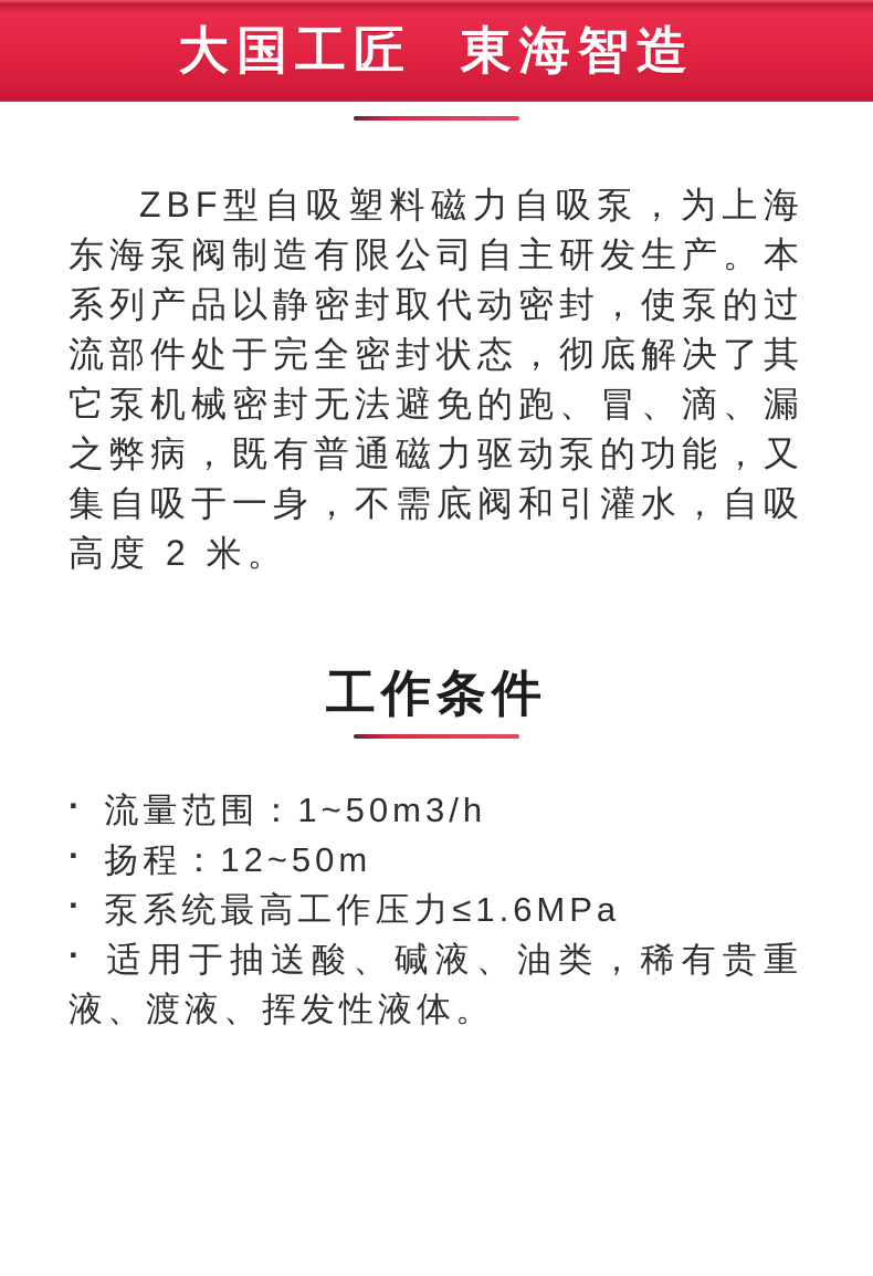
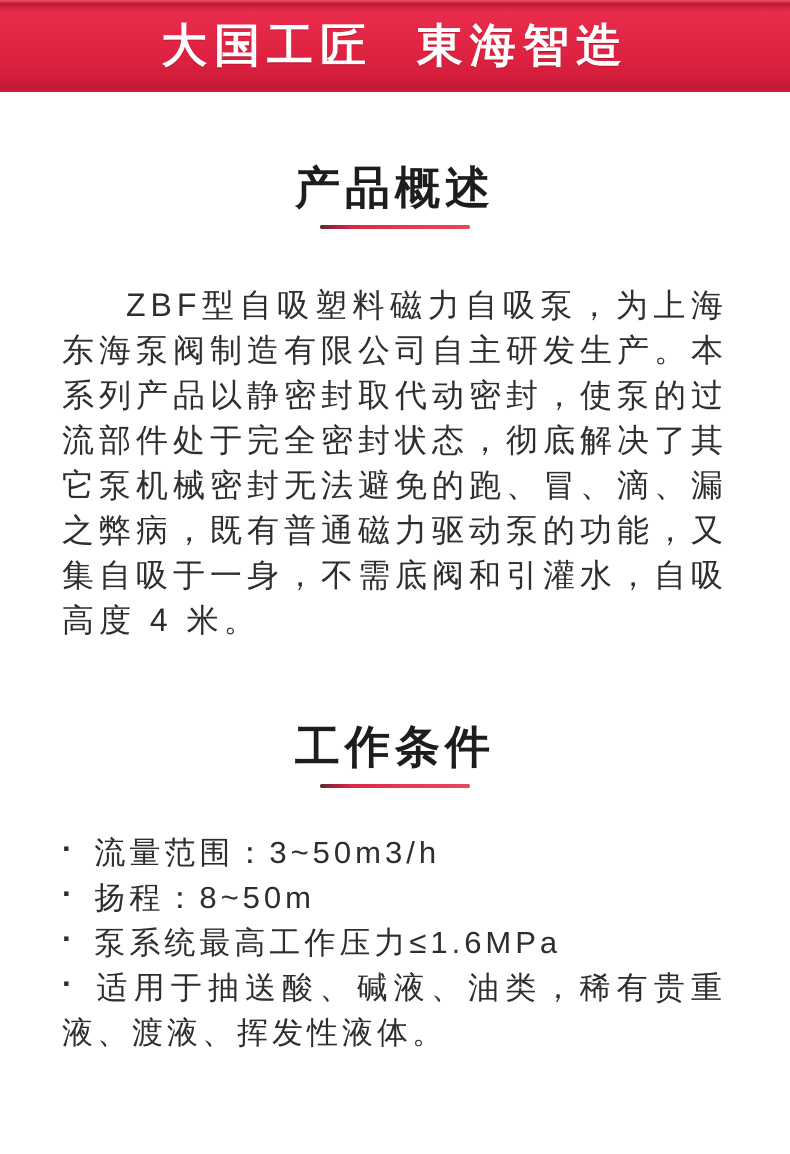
  大国工匠 東海智造
+ 产品概述
- ZBF型自吸塑料磁力自吸泵，为上海东海泵阀制造有限公司自主研发生产。本系列产品以静密封取代动密封，使泵的过流部件处于完全密封状态，彻底解决了其它泵机械密封无法避免的跑、冒、滴、漏之弊病，既有普通磁力驱动泵的功能，又集自吸于一身，不需底阀和引灌水，自吸高度 2 米。
+ ZBF型自吸塑料磁力自吸泵，为上海东海泵阀制造有限公司自主研发生产。本系列产品以静密封取代动密封，使泵的过流部件处于完全密封状态，彻底解决了其它泵机械密封无法避免的跑、冒、滴、漏之弊病，既有普通磁力驱动泵的功能，又集自吸于一身，不需底阀和引灌水，自吸高度 4 米。
  工作条件
- · 流量范围：1~50m3/h
+ · 流量范围：3~50m3/h
- · 扬程：12~50m
+ · 扬程：8~50m
  · 泵系统最高工作压力≤1.6MPa
  · 适用于抽送酸、碱液、油类，稀有贵重液、渡液、挥发性液体。
